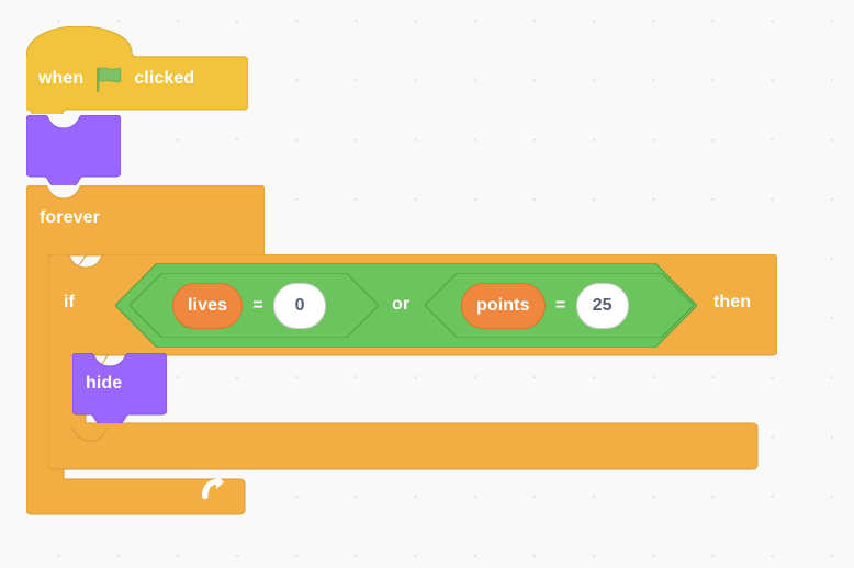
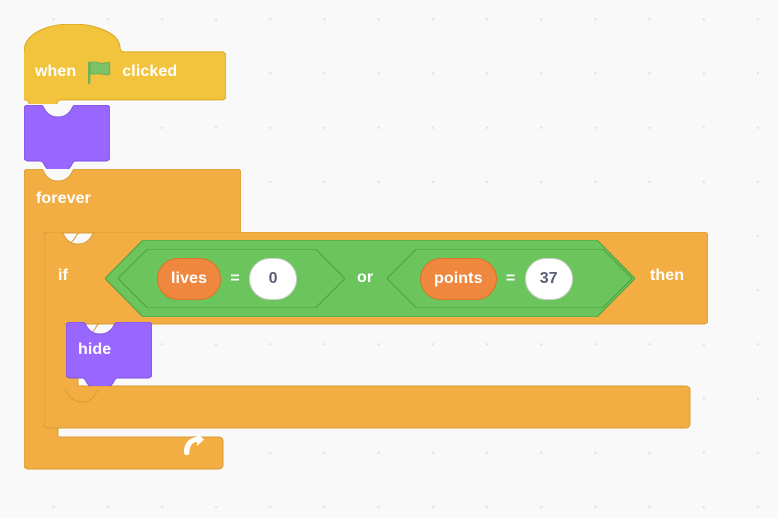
  forever
  if
  then
  or
  lives
  =
  0
  points
  =
- 25
+ 37
  when
  clicked
  hide
